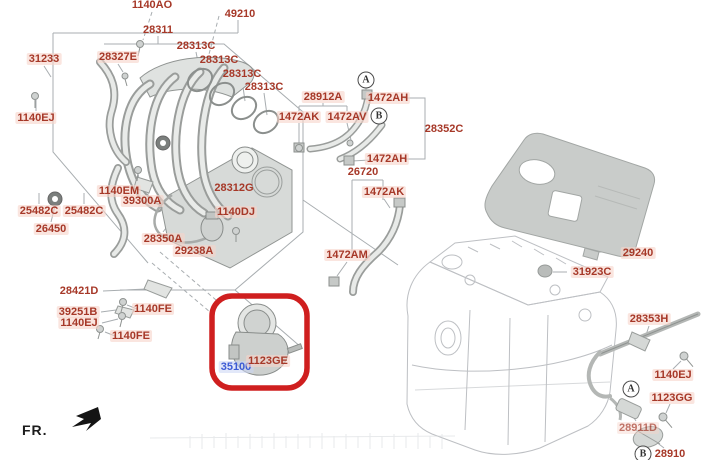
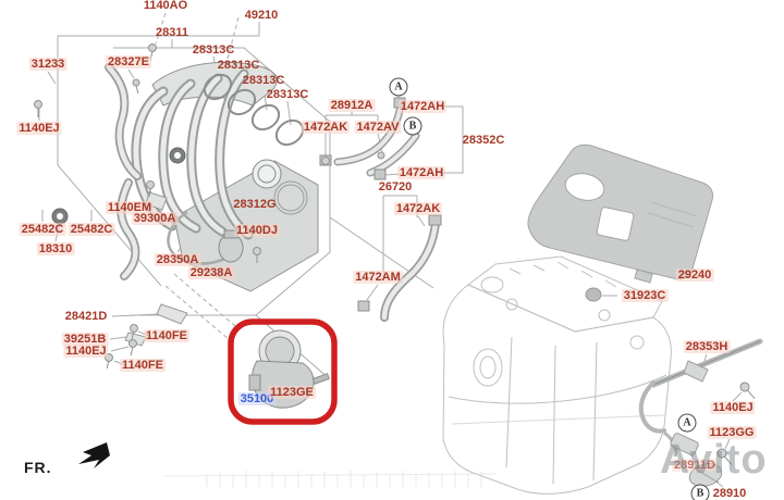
  1140AO
  49210
  28311
  28313C
  28313C
  28313C
  28313C
  31233
  28327E
  1140EJ
  28912A
  1472AK
  1472AV
  1472AH
  28352C
  1472AH
  26720
  1472AK
  1472AM
  1140EM
  39300A
  28312G
  1140DJ
  25482C
  25482C
- 26450
+ 18310
  28350A
  29238A
  28421D
  39251B
  1140EJ
  1140FE
  1140FE
  35100
  1123GE
  29240
  31923C
  28353H
  1140EJ
  1123GG
  28911D
  28910
  A
  B
  A
  B
  FR.
+ Avito
